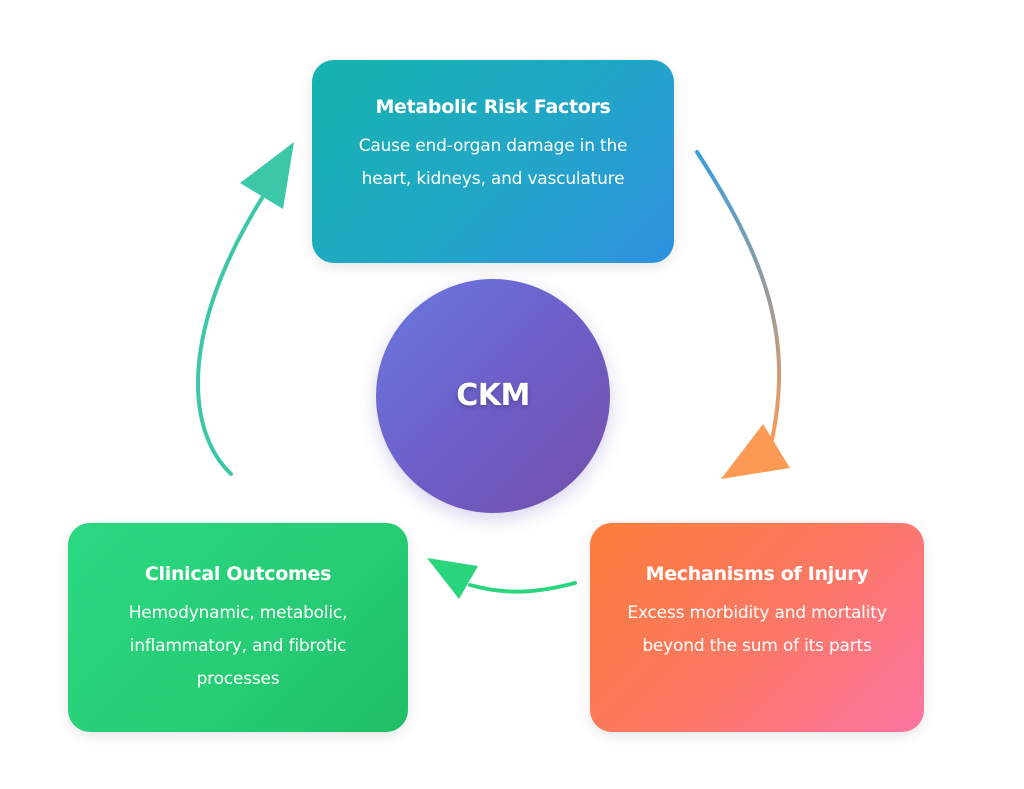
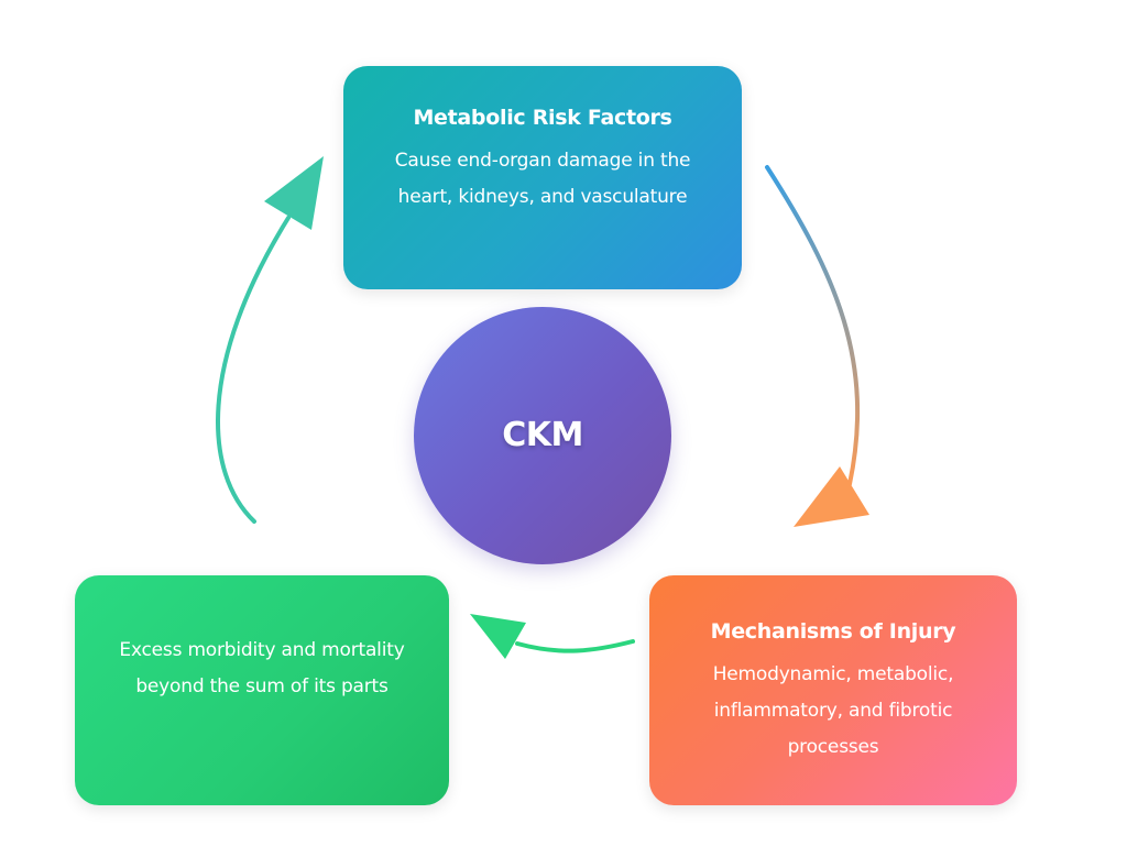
  Metabolic Risk Factors
  Cause end-organ damage in the heart, kidneys, and vasculature
  CKM
- Clinical Outcomes
- Hemodynamic, metabolic, inflammatory, and fibrotic processes
+ Excess morbidity and mortality beyond the sum of its parts
  Mechanisms of Injury
- Excess morbidity and mortality beyond the sum of its parts
+ Hemodynamic, metabolic, inflammatory, and fibrotic processes
